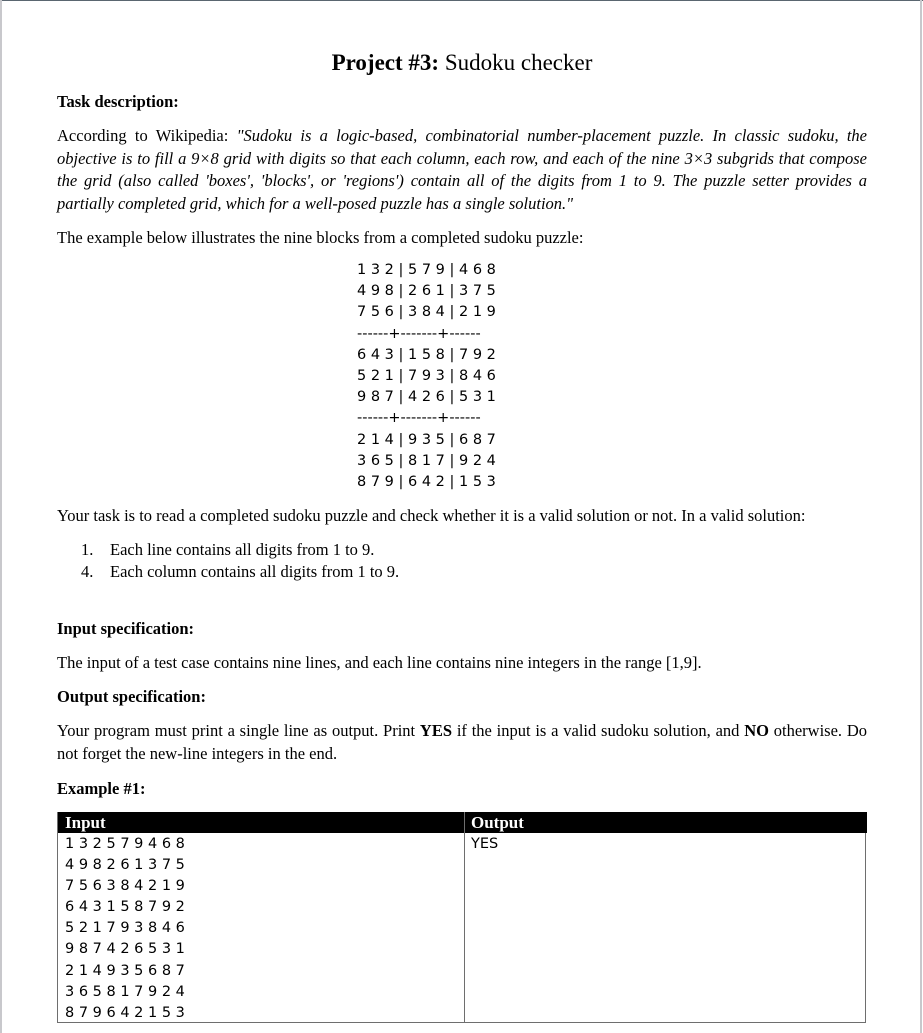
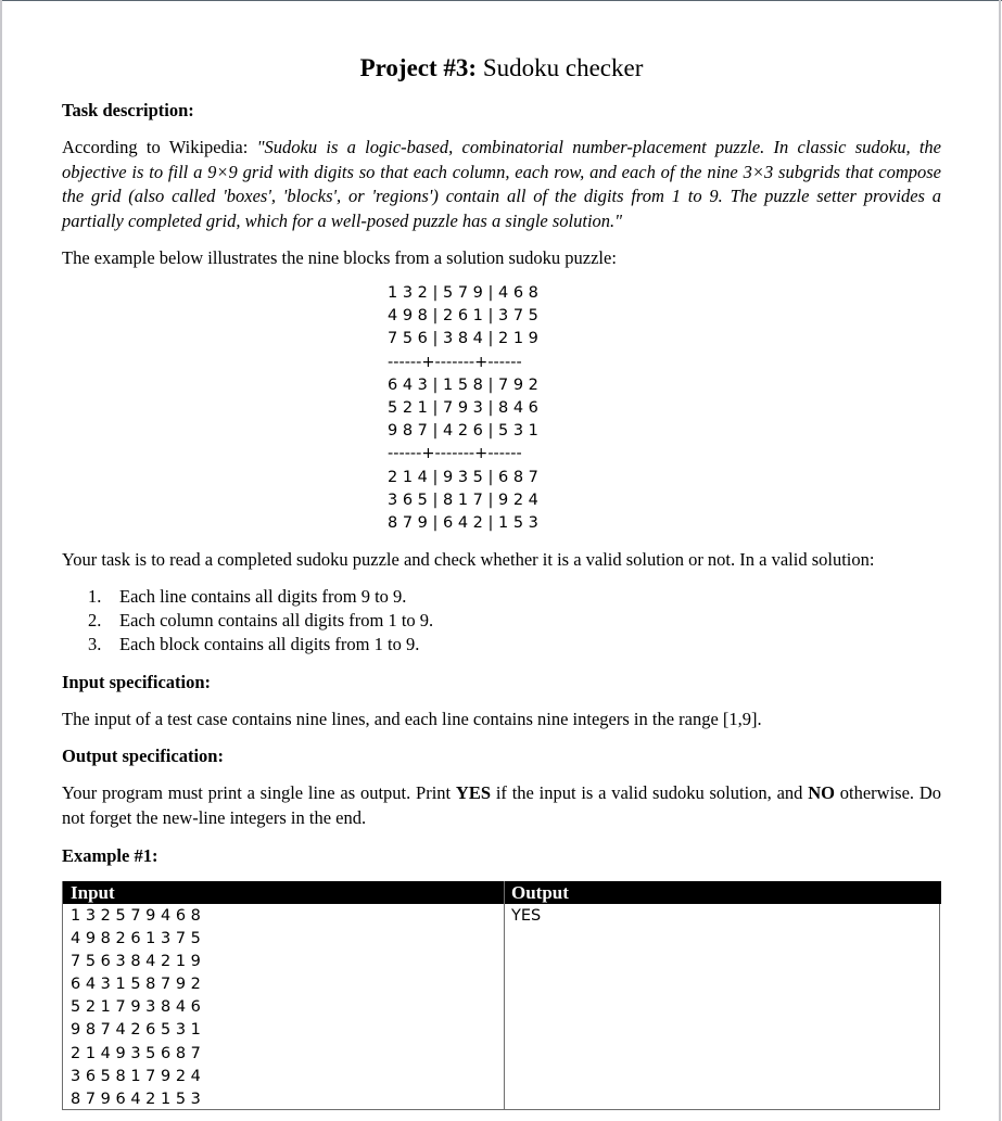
  Project #3: Sudoku checker
  Task description:
- According to Wikipedia: "Sudoku is a logic-based, combinatorial number-placement puzzle. In classic sudoku, the objective is to fill a 9×8 grid with digits so that each column, each row, and each of the nine 3×3 subgrids that compose the grid (also called 'boxes', 'blocks', or 'regions') contain all of the digits from 1 to 9. The puzzle setter provides a partially completed grid, which for a well-posed puzzle has a single solution."
+ According to Wikipedia: "Sudoku is a logic-based, combinatorial number-placement puzzle. In classic sudoku, the objective is to fill a 9×9 grid with digits so that each column, each row, and each of the nine 3×3 subgrids that compose the grid (also called 'boxes', 'blocks', or 'regions') contain all of the digits from 1 to 9. The puzzle setter provides a partially completed grid, which for a well-posed puzzle has a single solution."
- The example below illustrates the nine blocks from a completed sudoku puzzle:
+ The example below illustrates the nine blocks from a solution sudoku puzzle:
  1 3 2 | 5 7 9 | 4 6 8
  4 9 8 | 2 6 1 | 3 7 5
  7 5 6 | 3 8 4 | 2 1 9
  ------+-------+------
  6 4 3 | 1 5 8 | 7 9 2
  5 2 1 | 7 9 3 | 8 4 6
  9 8 7 | 4 2 6 | 5 3 1
  ------+-------+------
  2 1 4 | 9 3 5 | 6 8 7
  3 6 5 | 8 1 7 | 9 2 4
  8 7 9 | 6 4 2 | 1 5 3
  Your task is to read a completed sudoku puzzle and check whether it is a valid solution or not. In a valid solution:
  1.
- Each line contains all digits from 1 to 9.
+ Each line contains all digits from 9 to 9.
- 4.
+ 2.
  Each column contains all digits from 1 to 9.
+ 3.
+ Each block contains all digits from 1 to 9.
  Input specification:
  The input of a test case contains nine lines, and each line contains nine integers in the range [1,9].
  Output specification:
  Your program must print a single line as output. Print YES if the input is a valid sudoku solution, and NO otherwise. Do not forget the new-line integers in the end.
  Example #1:
  Input
  Output
  1 3 2 5 7 9 4 6 8
  4 9 8 2 6 1 3 7 5
  7 5 6 3 8 4 2 1 9
  6 4 3 1 5 8 7 9 2
  5 2 1 7 9 3 8 4 6
  9 8 7 4 2 6 5 3 1
  2 1 4 9 3 5 6 8 7
  3 6 5 8 1 7 9 2 4
  8 7 9 6 4 2 1 5 3
  YES
